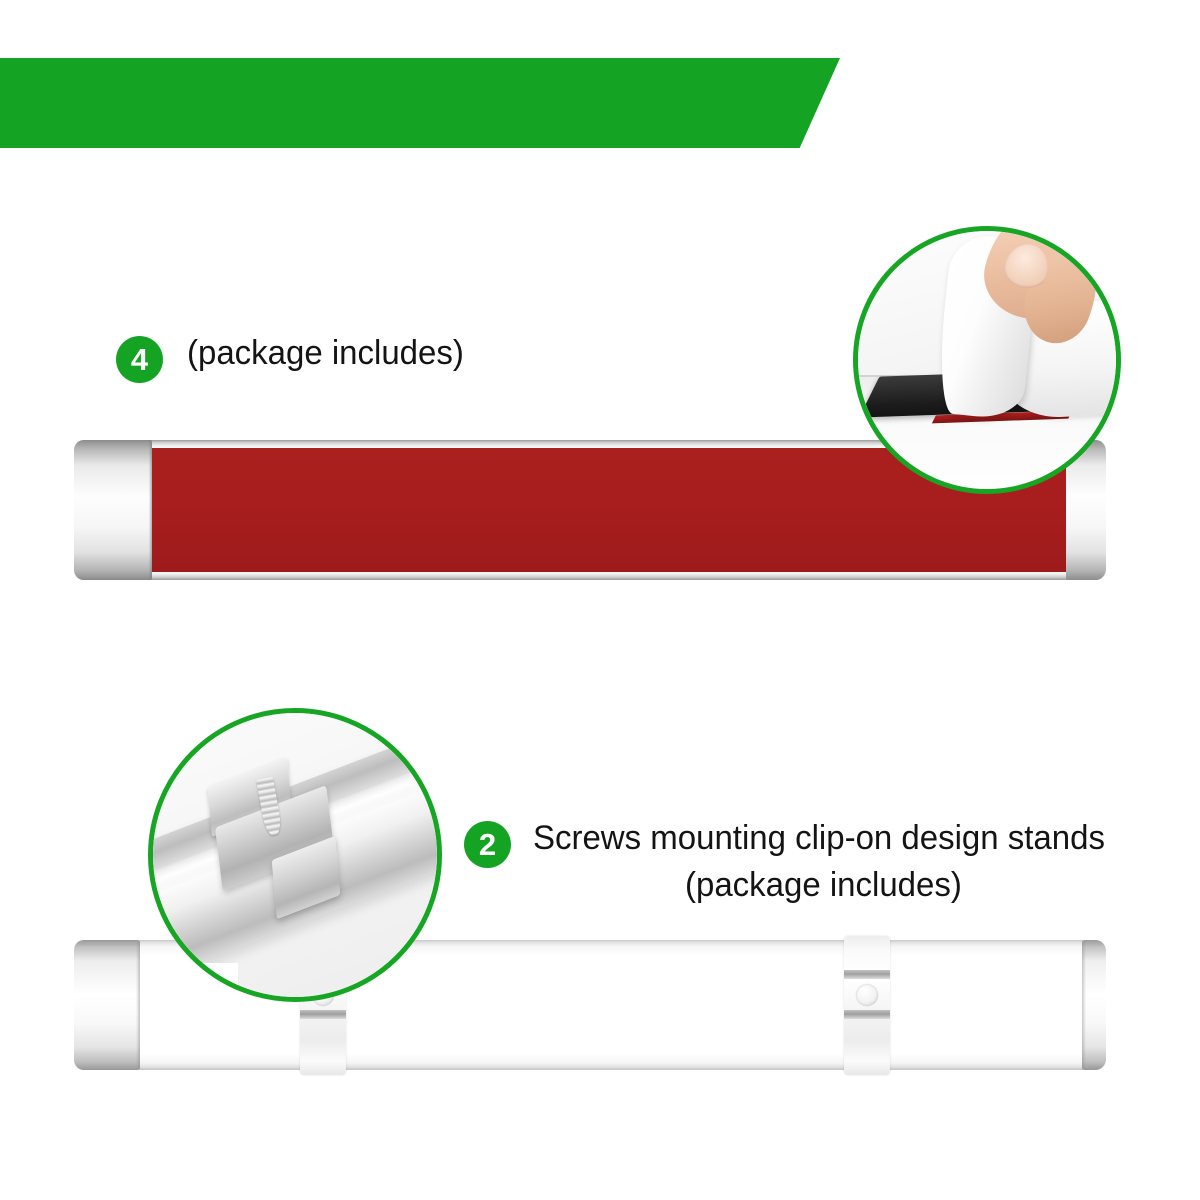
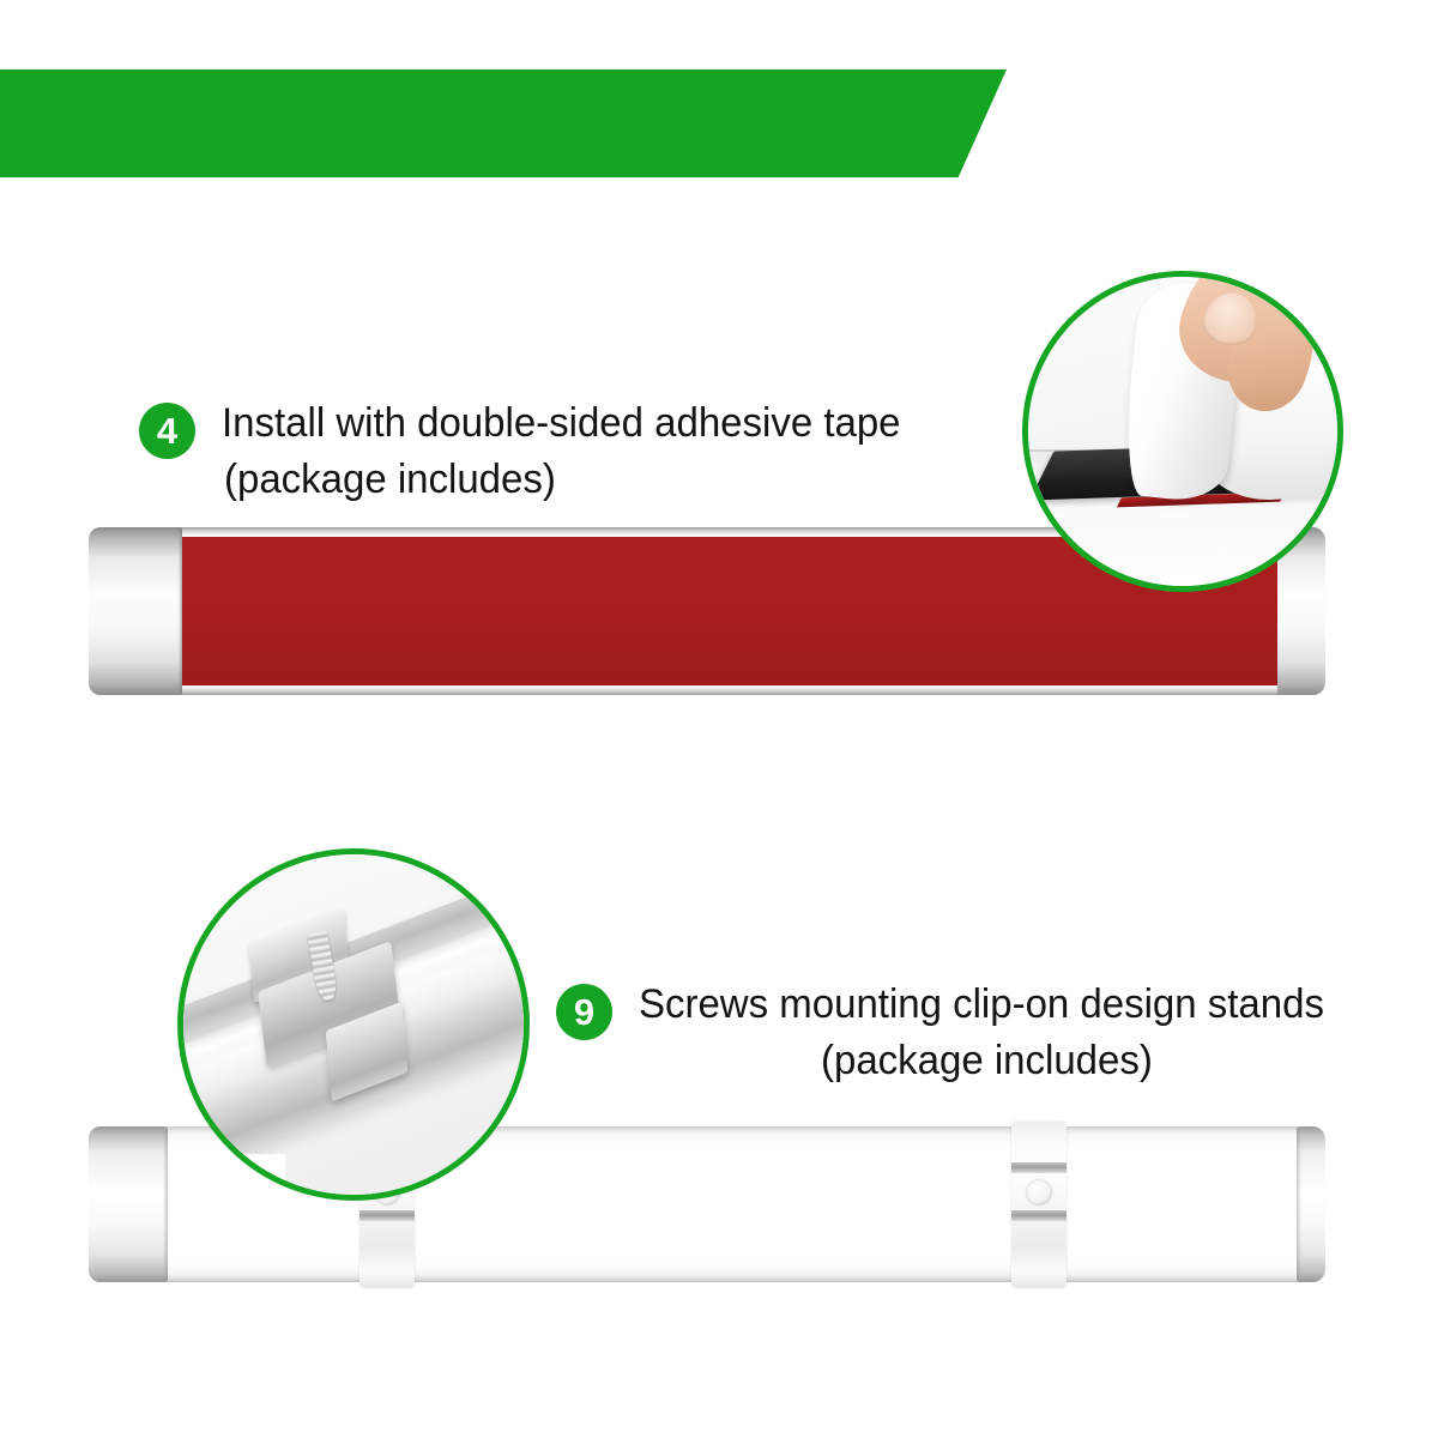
  4
+ Install with double-sided adhesive tape
  (package includes)
- 2
+ 9
  Screws mounting clip-on design stands
  (package includes)
